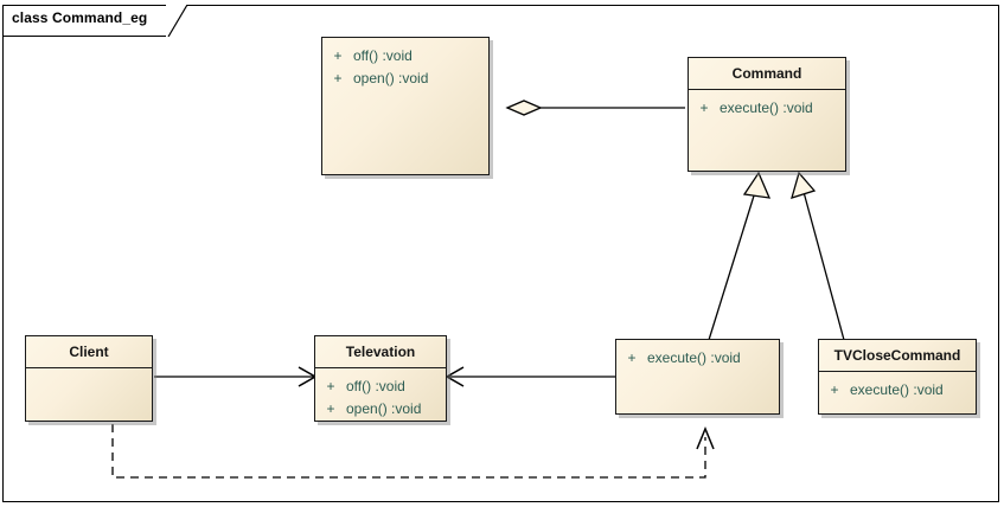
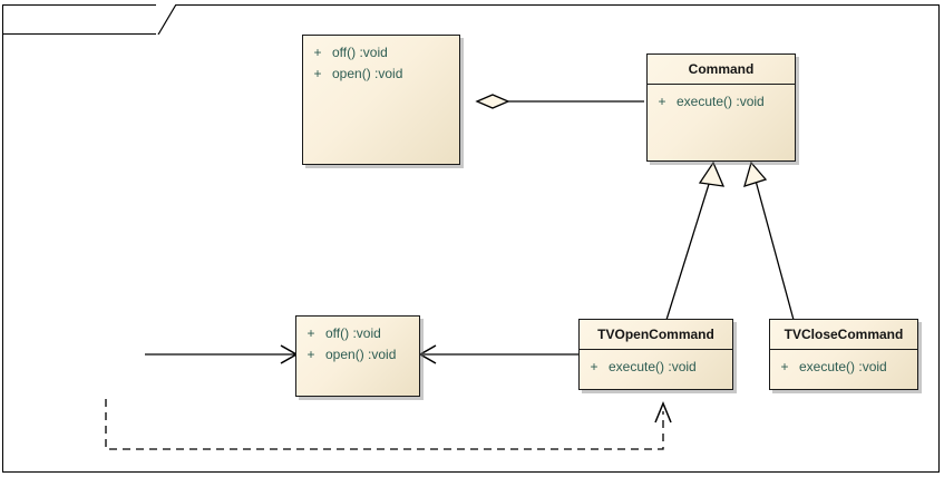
- class Command_eg
  +
  off() :void
  +
  open() :void
  Command
  +
  execute() :void
- Client
- Televation
  +
  off() :void
  +
  open() :void
+ TVOpenCommand
  +
  execute() :void
  TVCloseCommand
  +
  execute() :void
